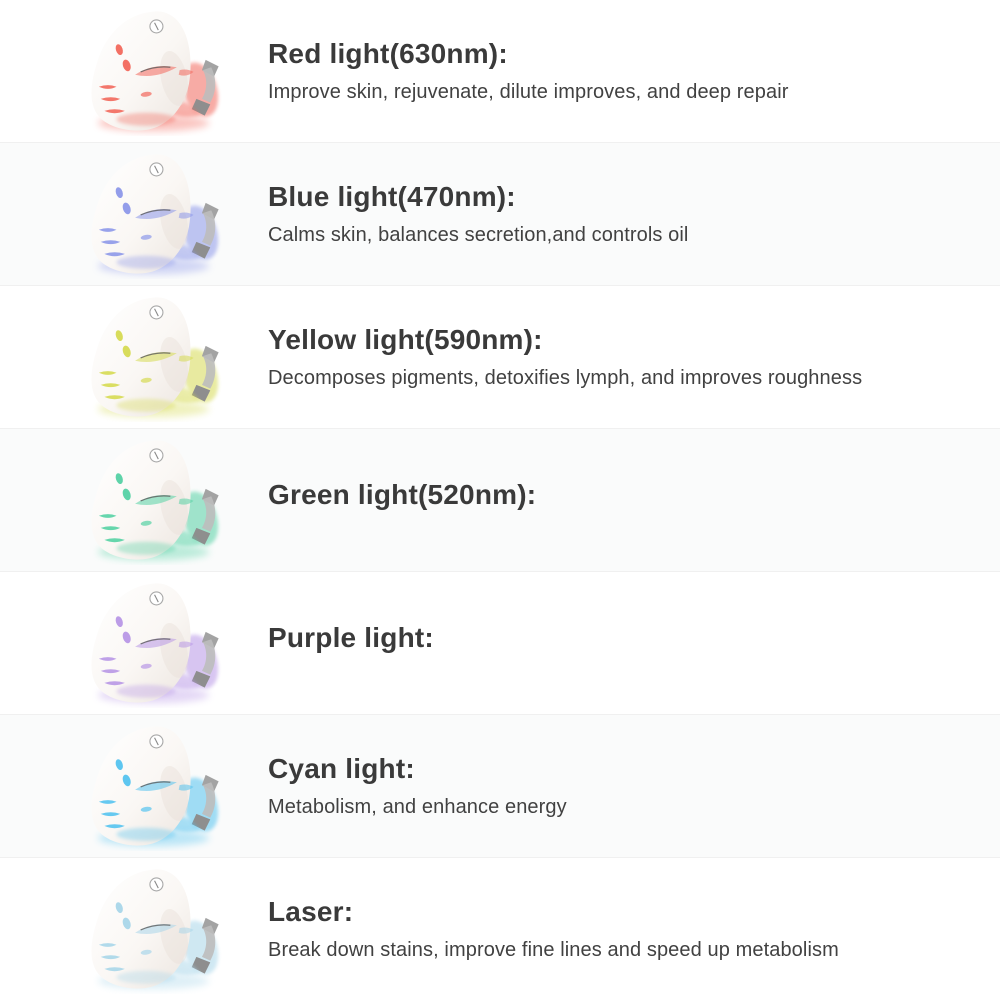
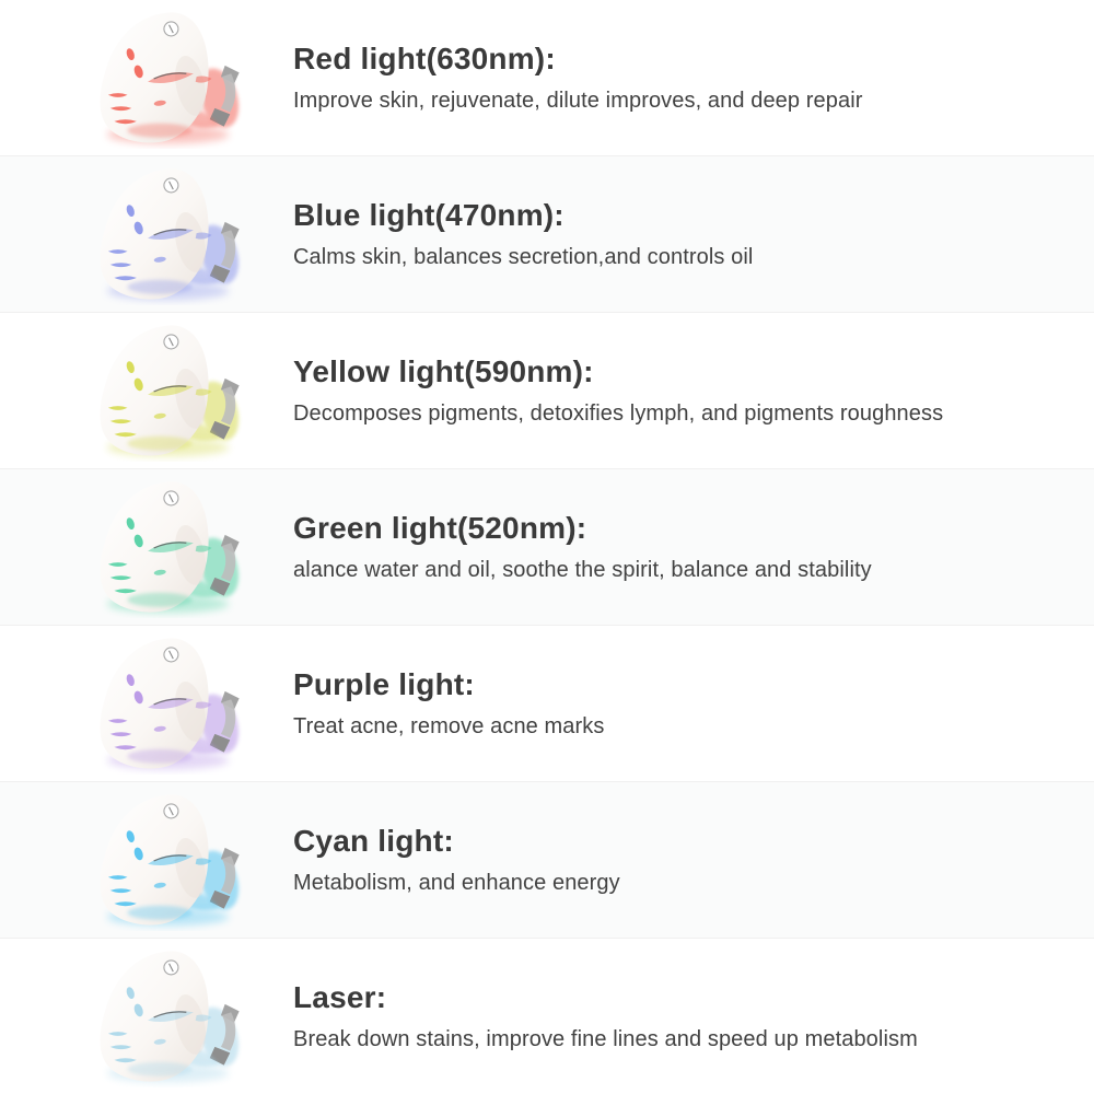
  Red light(630nm):
  Improve skin, rejuvenate, dilute improves, and deep repair
  Blue light(470nm):
  Calms skin, balances secretion,and controls oil
  Yellow light(590nm):
- Decomposes pigments, detoxifies lymph, and improves roughness
+ Decomposes pigments, detoxifies lymph, and pigments roughness
  Green light(520nm):
+ alance water and oil, soothe the spirit, balance and stability
  Purple light:
+ Treat acne, remove acne marks
  Cyan light:
  Metabolism, and enhance energy
  Laser:
  Break down stains, improve fine lines and speed up metabolism
